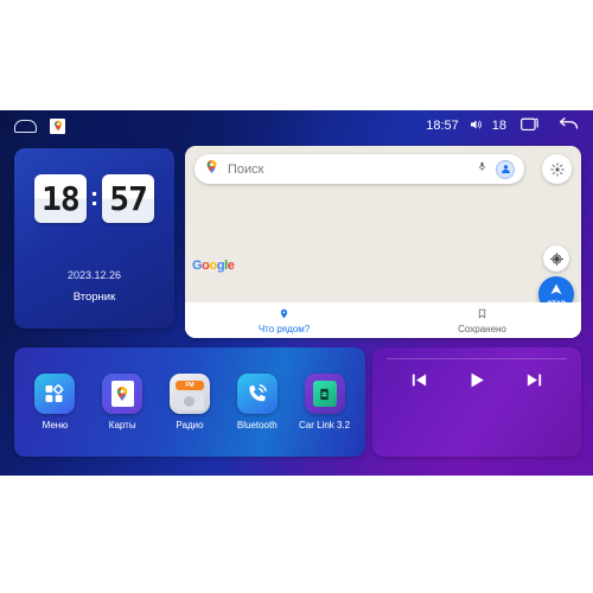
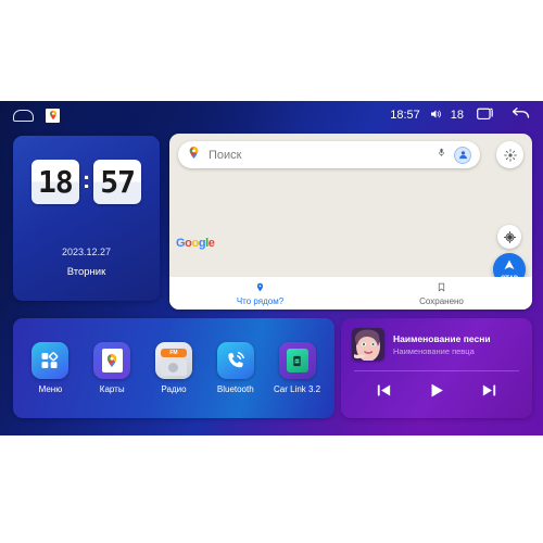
  18:57
  18
  18
  :
  57
- 2023.12.26
+ 2023.12.27
  Вторник
  Поиск
  Google
  Что рядом?
  Сохранено
  Меню
  Карты
  Радио
  Bluetooth
  Car Link 3.2
+ Наименование песни
+ Наименование певца
